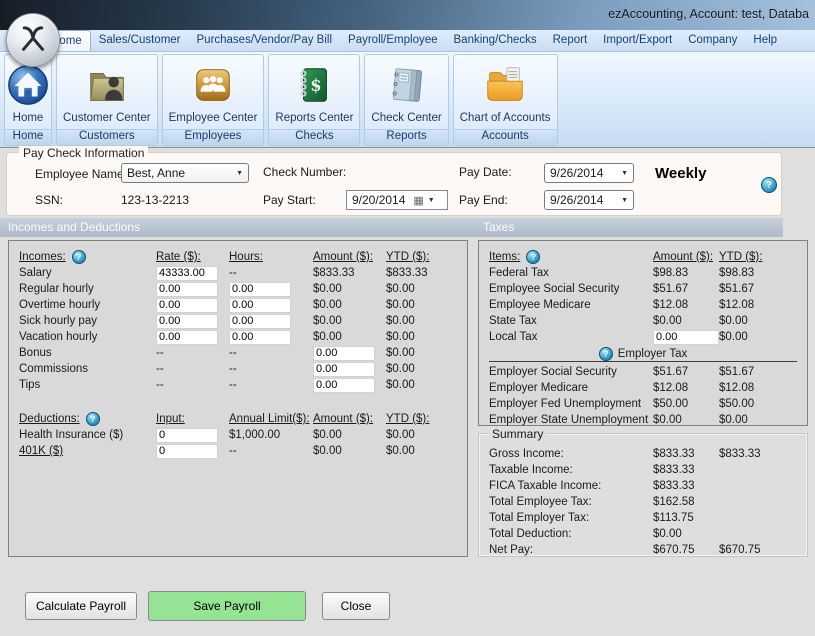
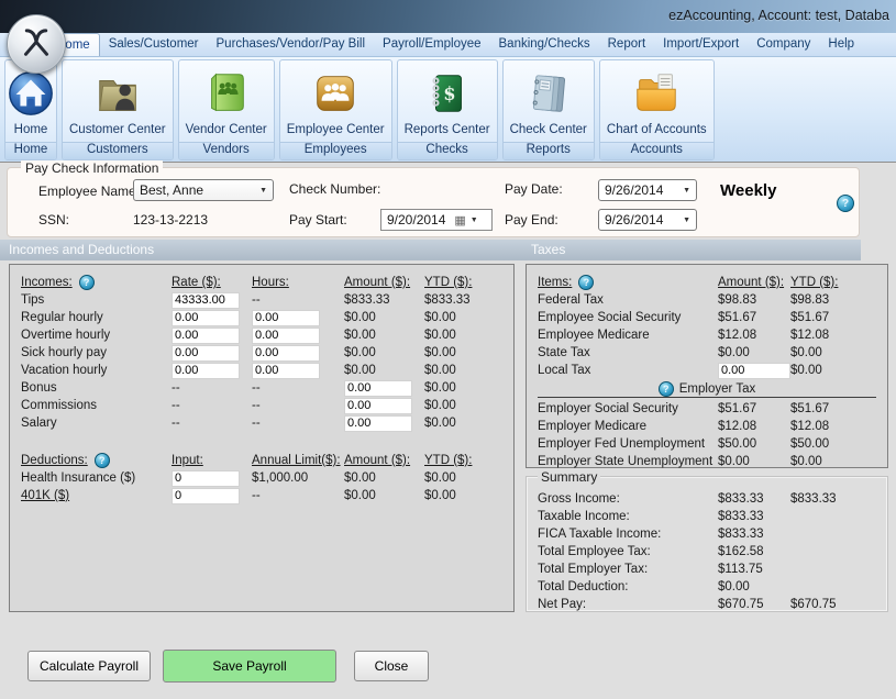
  ezAccounting, Account: test, Databa
  ome
  Sales/Customer
  Purchases/Vendor/Pay Bill
  Payroll/Employee
  Banking/Checks
  Report
  Import/Export
  Company
  Help
  Home
  Home
  Customer Center
  Customers
+ Vendor Center
+ Vendors
  Employee Center
  Employees
  $
  Reports Center
  Checks
  Check Center
  Reports
  Chart of Accounts
  Accounts
  Pay Check Information
  Employee Nam
  Best, Anne
  Check Number:
  Pay Date:
  9/26/2014
  Weekly
  SSN:
  123-13-2213
  Pay Start:
  9/20/2014
  ▦
  Pay End:
  9/26/2014
  ?
  Incomes and Deductions
  Taxes
  Incomes:
  ?
  Rate ($):
  Hours:
  Amount ($):
  YTD ($):
- Salary
+ Tips
  43333.00
  --
  $833.33
  $833.33
  Regular hourly
  0.00
  0.00
  $0.00
  $0.00
  Overtime hourly
  0.00
  0.00
  $0.00
  $0.00
  Sick hourly pay
  0.00
  0.00
  $0.00
  $0.00
  Vacation hourly
  0.00
  0.00
  $0.00
  $0.00
  Bonus
  --
  --
  0.00
  $0.00
  Commissions
  --
  --
  0.00
  $0.00
- Tips
+ Salary
  --
  --
  0.00
  $0.00
  Deductions:
  ?
  Input:
  Annual Limit($):
  Amount ($):
  YTD ($):
  Health Insurance ($)
  0
  $1,000.00
  $0.00
  $0.00
  401K ($)
  0
  --
  $0.00
  $0.00
  Items:
  ?
  Amount ($):
  YTD ($):
  Federal Tax
  $98.83
  $98.83
  Employee Social Security
  $51.67
  $51.67
  Employee Medicare
  $12.08
  $12.08
  State Tax
  $0.00
  $0.00
  Local Tax
  0.00
  $0.00
  ?
  Employer Tax
  Employer Social Security
  $51.67
  $51.67
  Employer Medicare
  $12.08
  $12.08
  Employer Fed Unemployment
  $50.00
  $50.00
  Employer State Unemployment
  $0.00
  $0.00
  Summary
  Gross Income:
  $833.33
  $833.33
  Taxable Income:
  $833.33
  FICA Taxable Income:
  $833.33
  Total Employee Tax:
  $162.58
  Total Employer Tax:
  $113.75
  Total Deduction:
  $0.00
  Net Pay:
  $670.75
  $670.75
  Calculate Payroll
  Save Payroll
  Close
